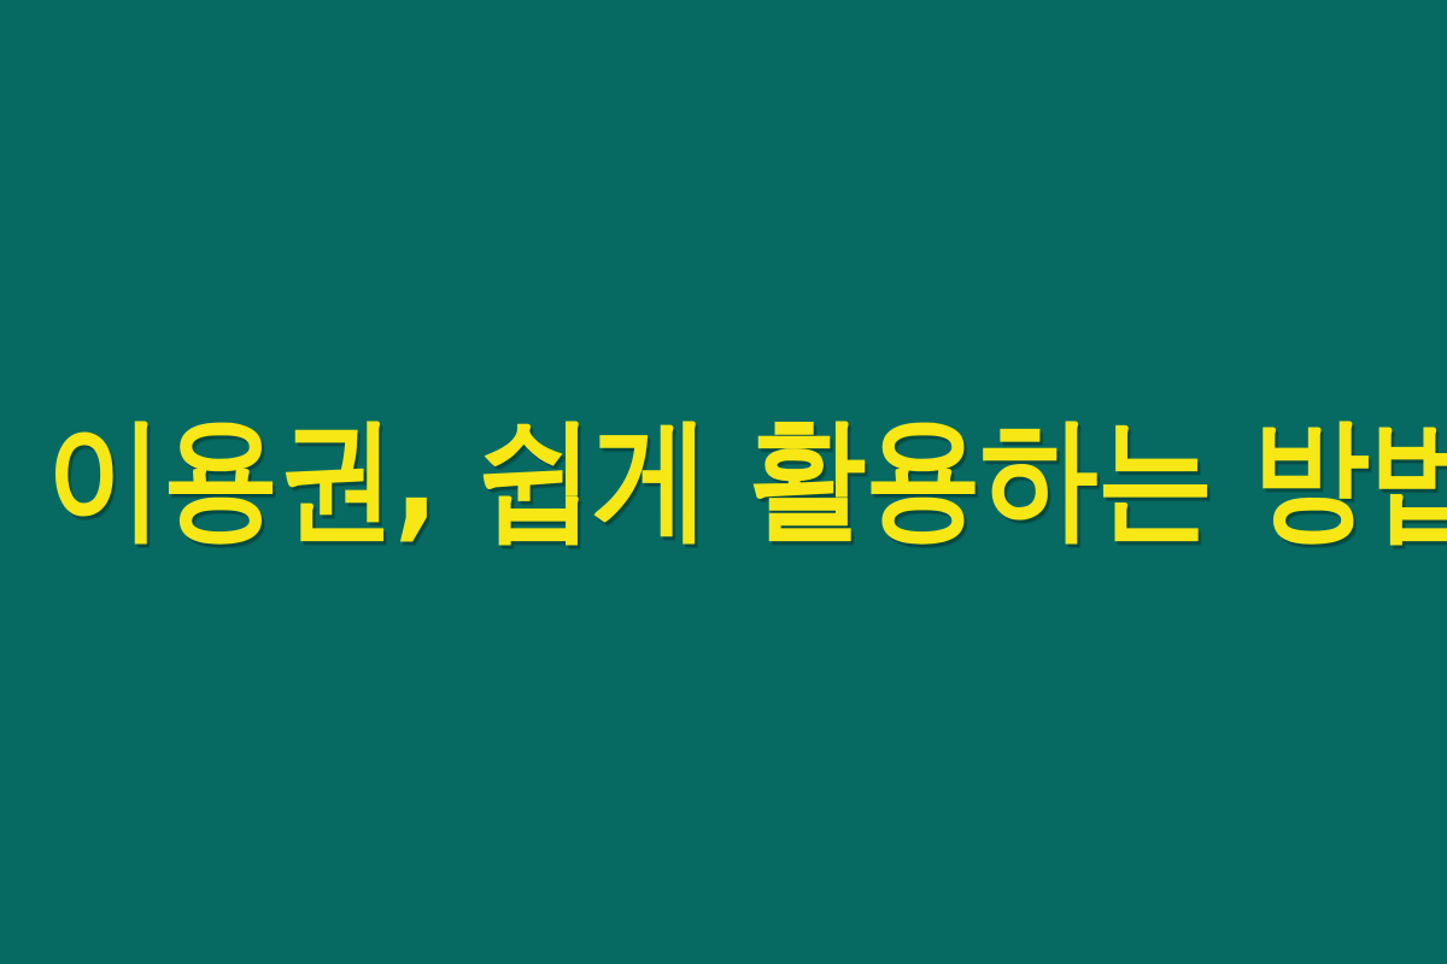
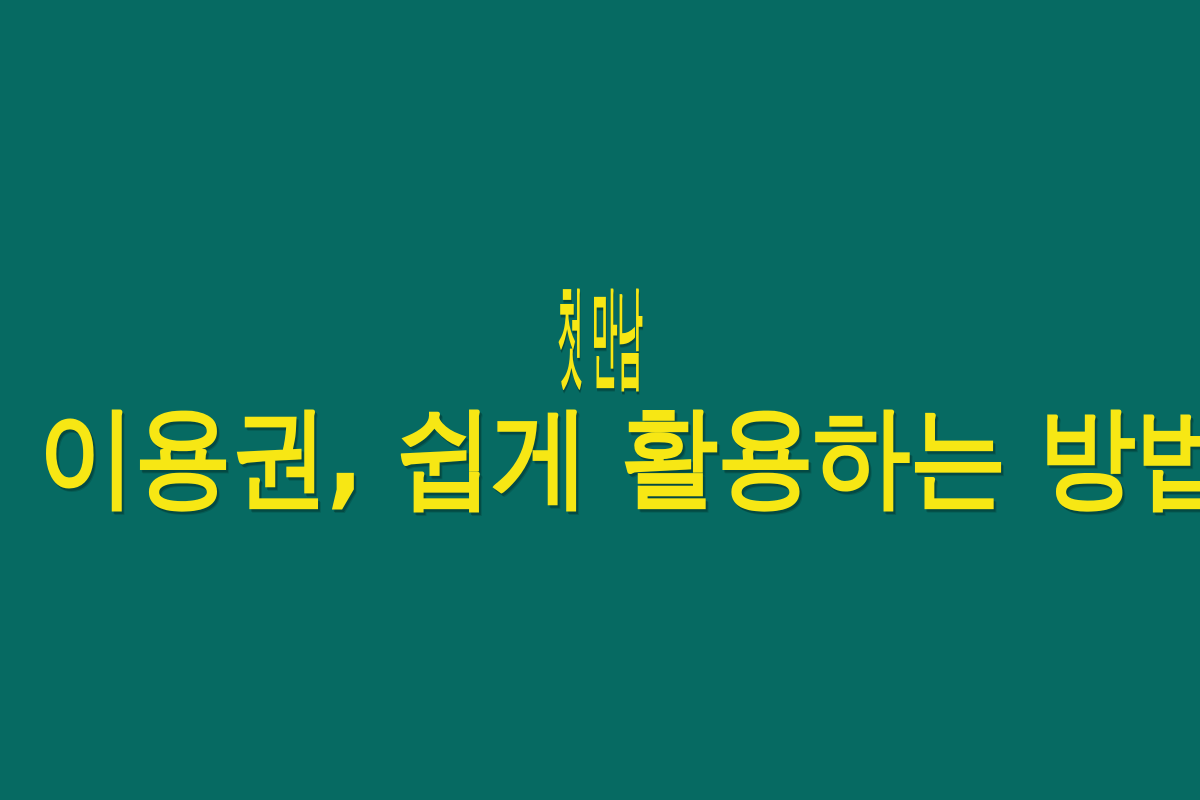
+ 첫 만남
  이용권, 쉽게 활용하는 방법
